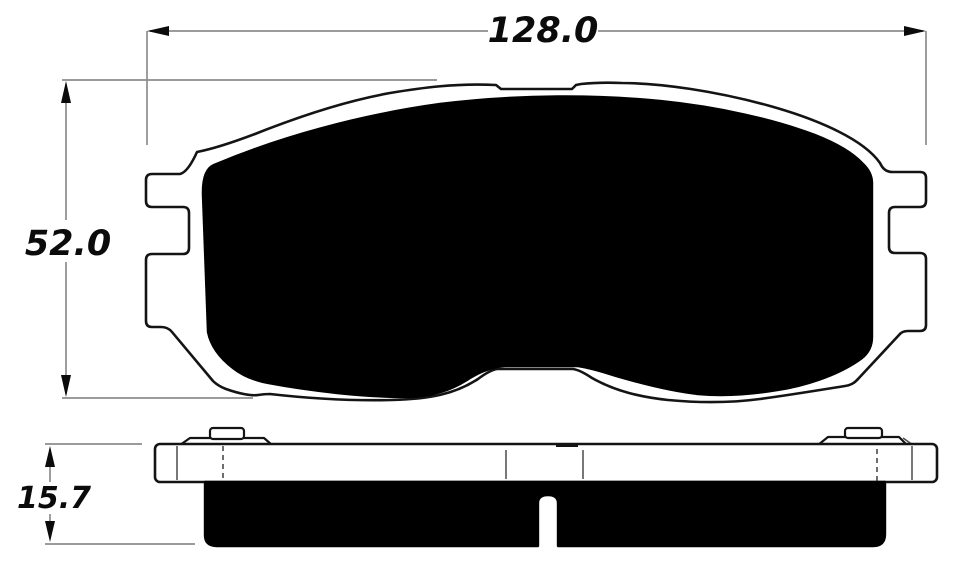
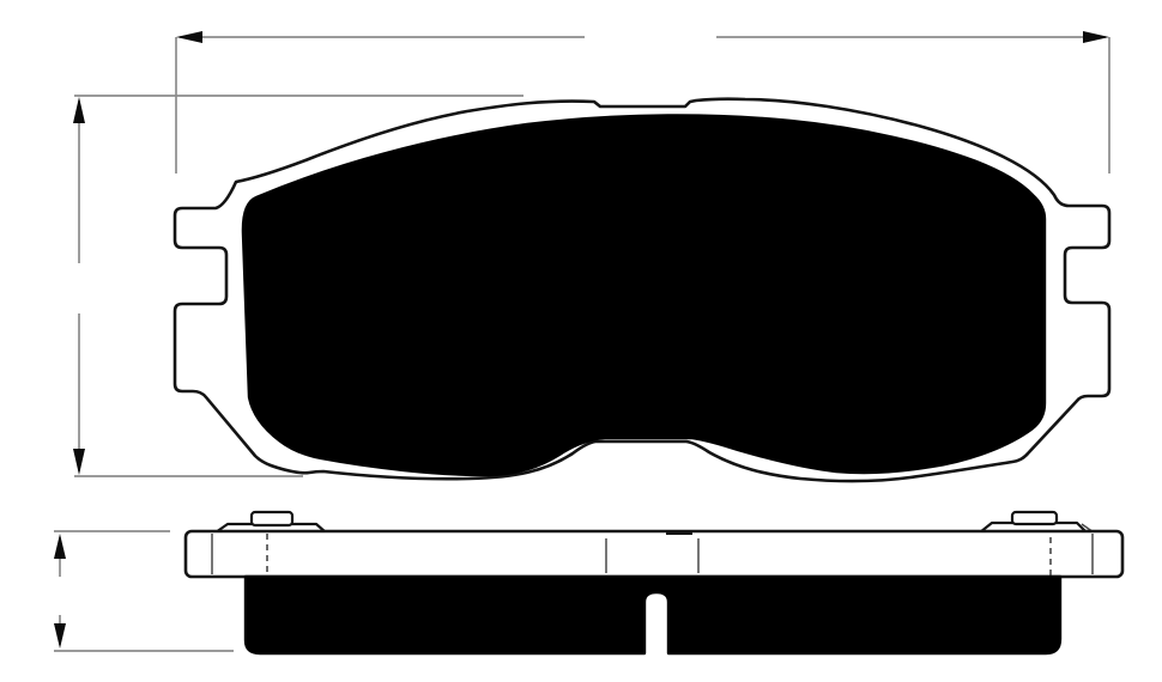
- 128.0
- 52.0
- 15.7
